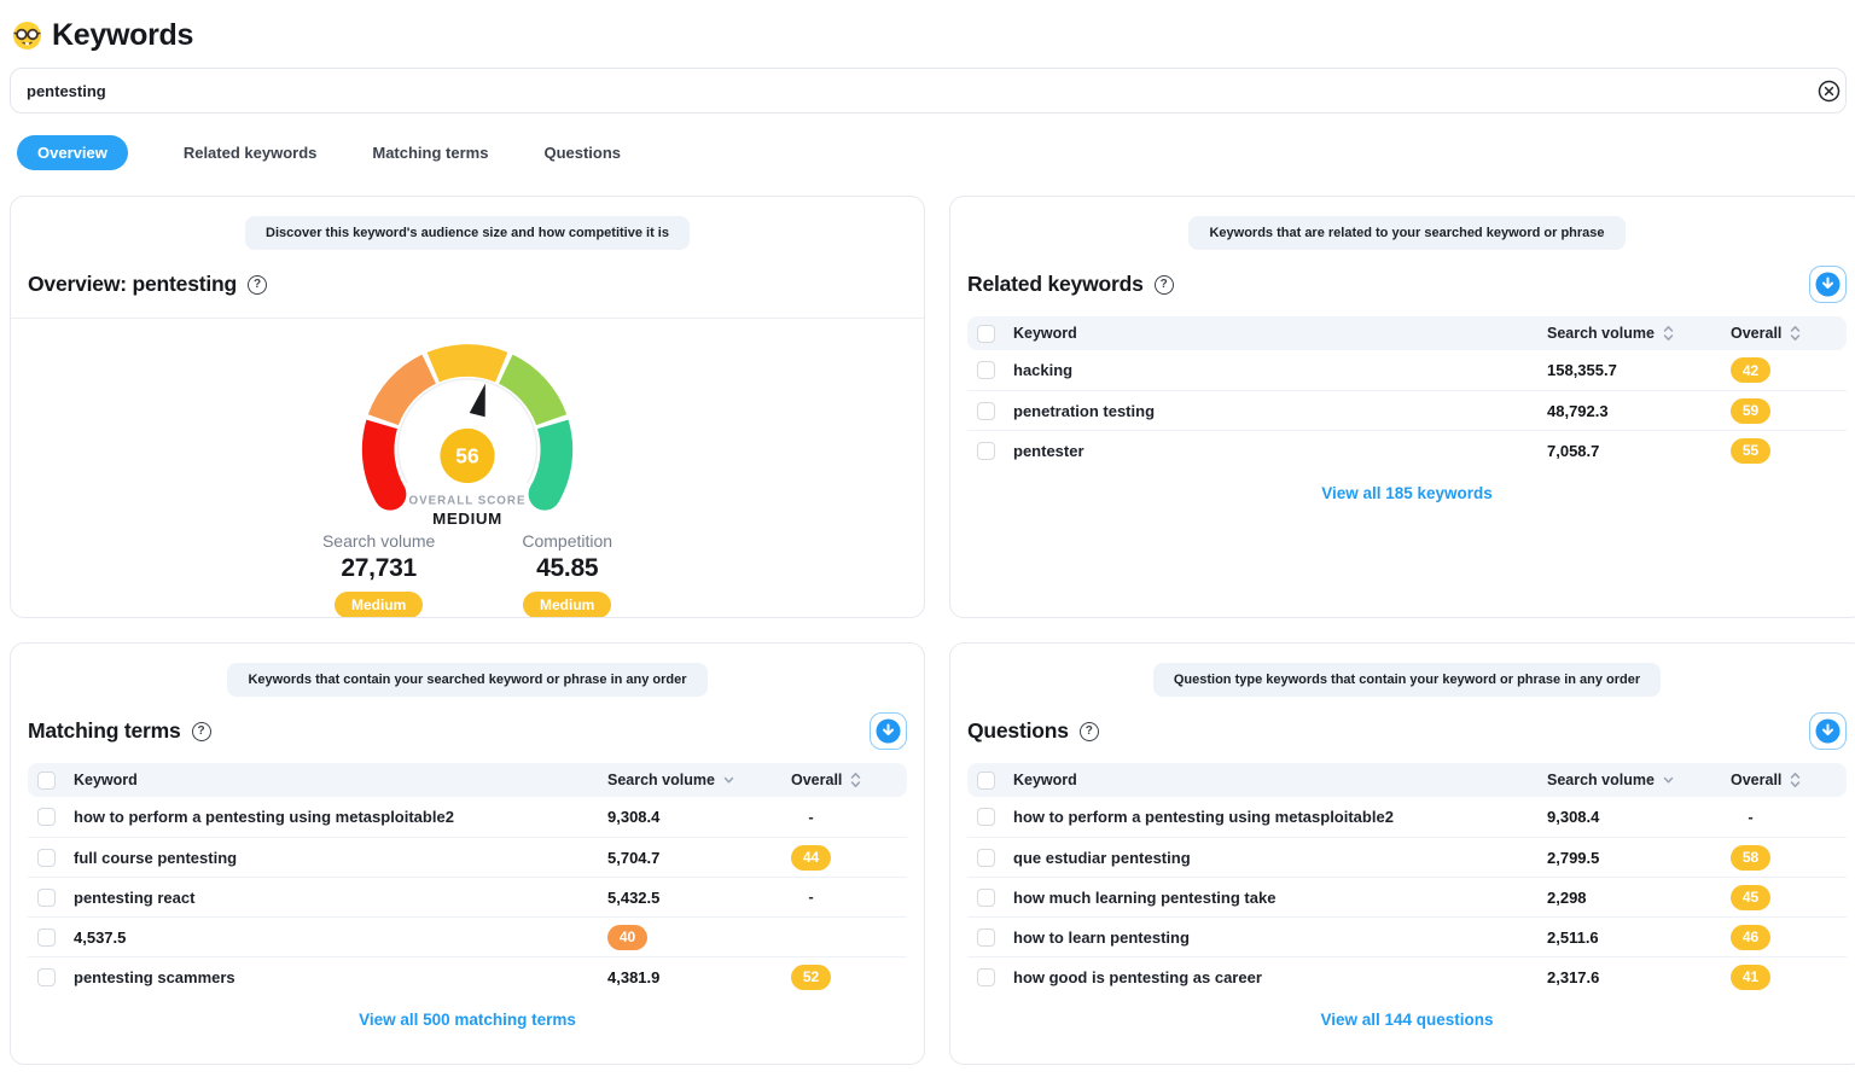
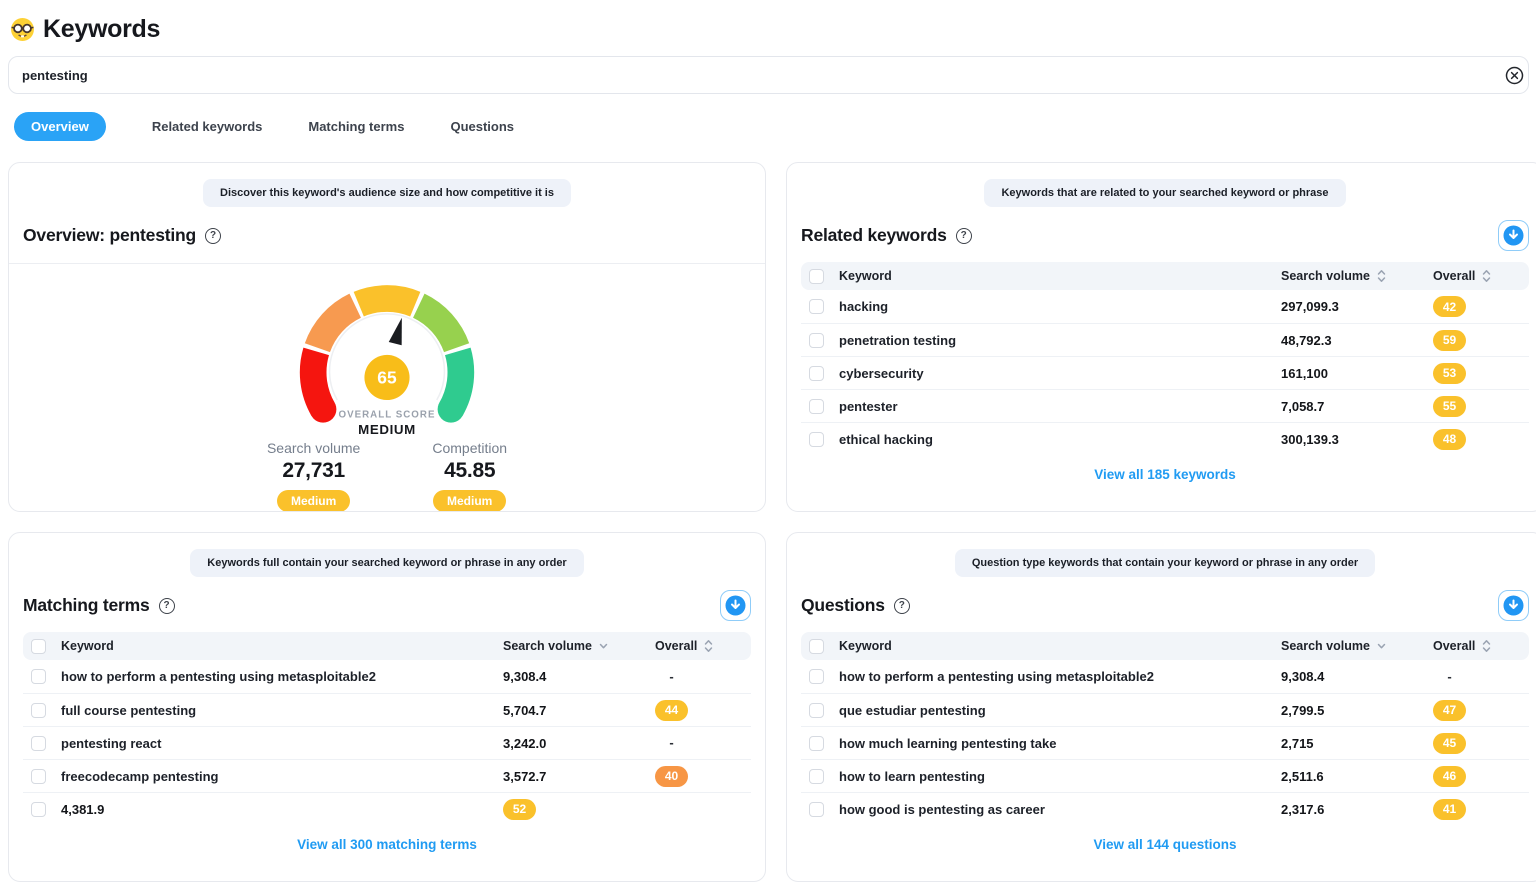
  Keywords
  pentesting
  Overview
  Related keywords
  Matching terms
  Questions
  Discover this keyword's audience size and how competitive it is
  Overview: pentesting
  ?
- 56
+ 65
  OVERALL SCORE
  MEDIUM
  Search volume
  27,731
  Medium
  Competition
  45.85
  Medium
  Keywords that are related to your searched keyword or phrase
  Related keywords
  ?
  Keyword
  Search volume
  Overall
  hacking
- 158,355.7
+ 297,099.3
  42
  penetration testing
  48,792.3
  59
+ cybersecurity
+ 161,100
+ 53
  pentester
  7,058.7
  55
+ ethical hacking
+ 300,139.3
+ 48
  View all 185 keywords
- Keywords that contain your searched keyword or phrase in any order
+ Keywords full contain your searched keyword or phrase in any order
  Matching terms
  ?
  Keyword
  Search volume
  Overall
  how to perform a pentesting using metasploitable2
  9,308.4
  -
  full course pentesting
  5,704.7
  44
  pentesting react
- 5,432.5
+ 3,242.0
  -
+ freecodecamp pentesting
- 4,537.5
+ 3,572.7
  40
- pentesting scammers
  4,381.9
  52
- View all 500 matching terms
+ View all 300 matching terms
  Question type keywords that contain your keyword or phrase in any order
  Questions
  ?
  Keyword
  Search volume
  Overall
  how to perform a pentesting using metasploitable2
  9,308.4
  -
  que estudiar pentesting
  2,799.5
- 58
+ 47
  how much learning pentesting take
- 2,298
+ 2,715
  45
  how to learn pentesting
  2,511.6
  46
  how good is pentesting as career
  2,317.6
  41
  View all 144 questions
